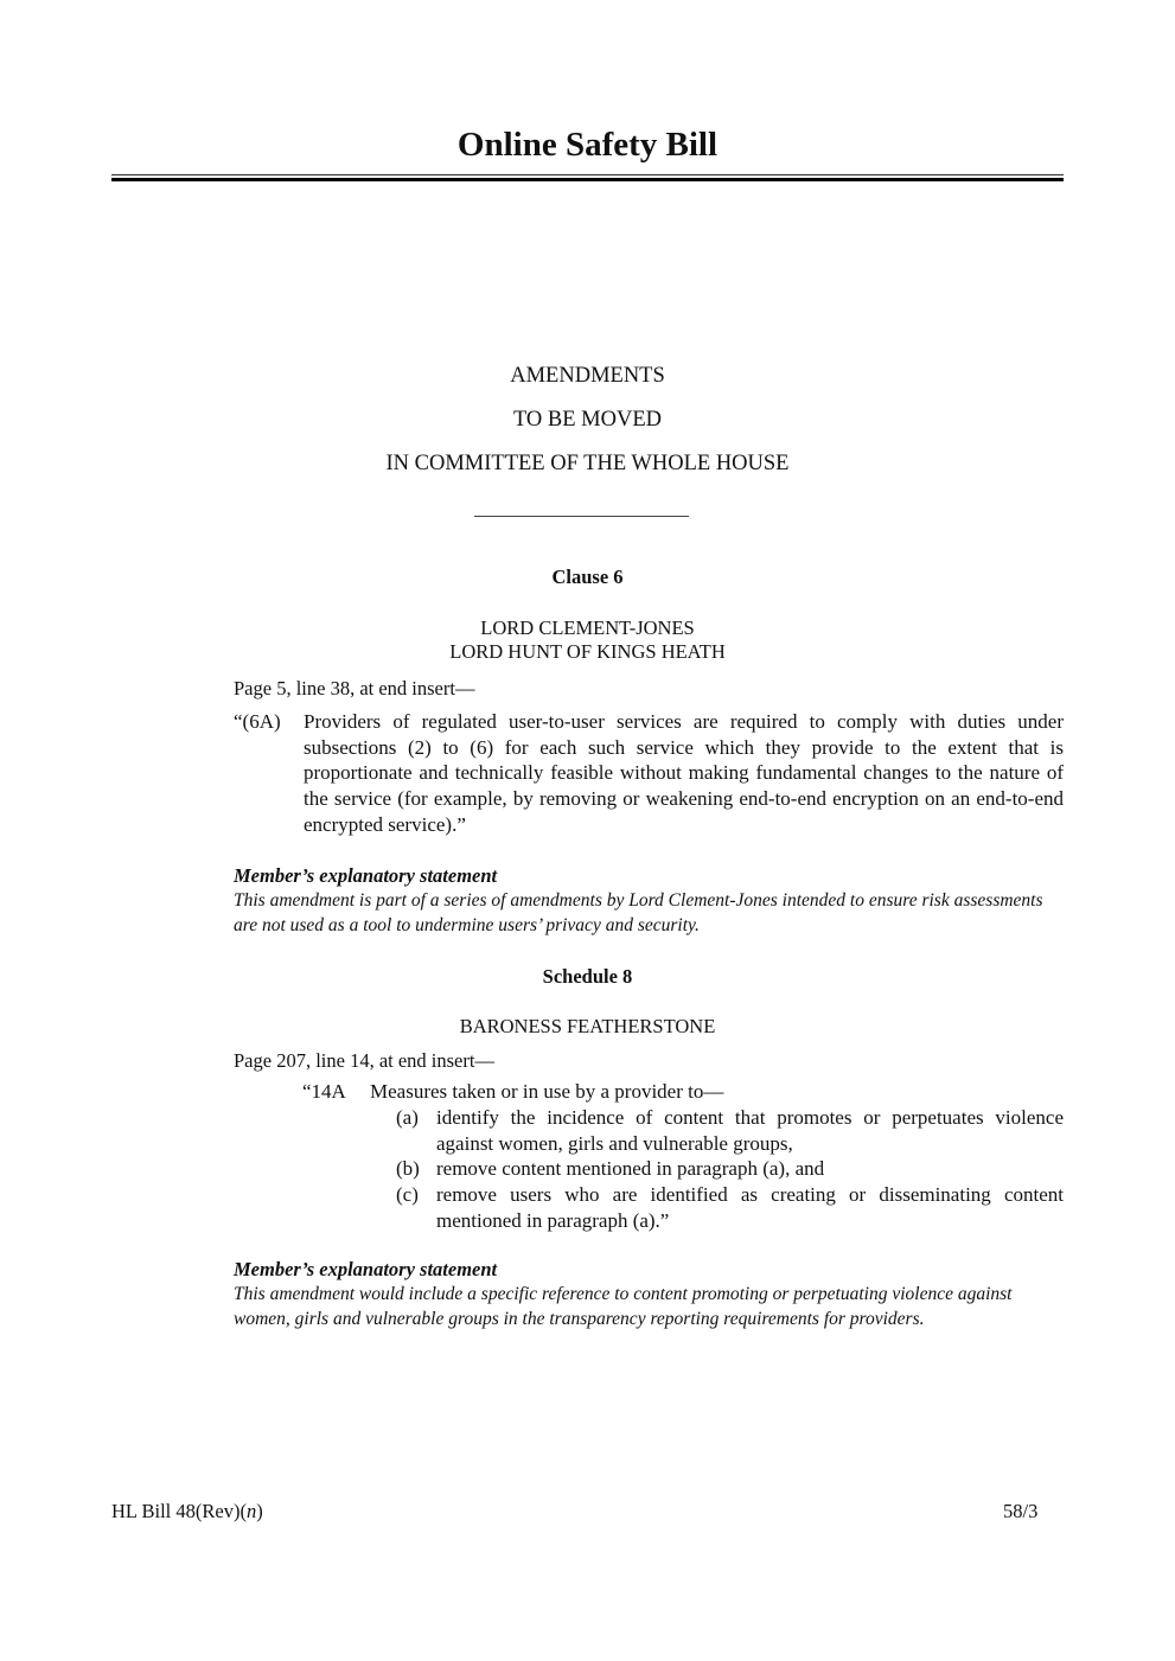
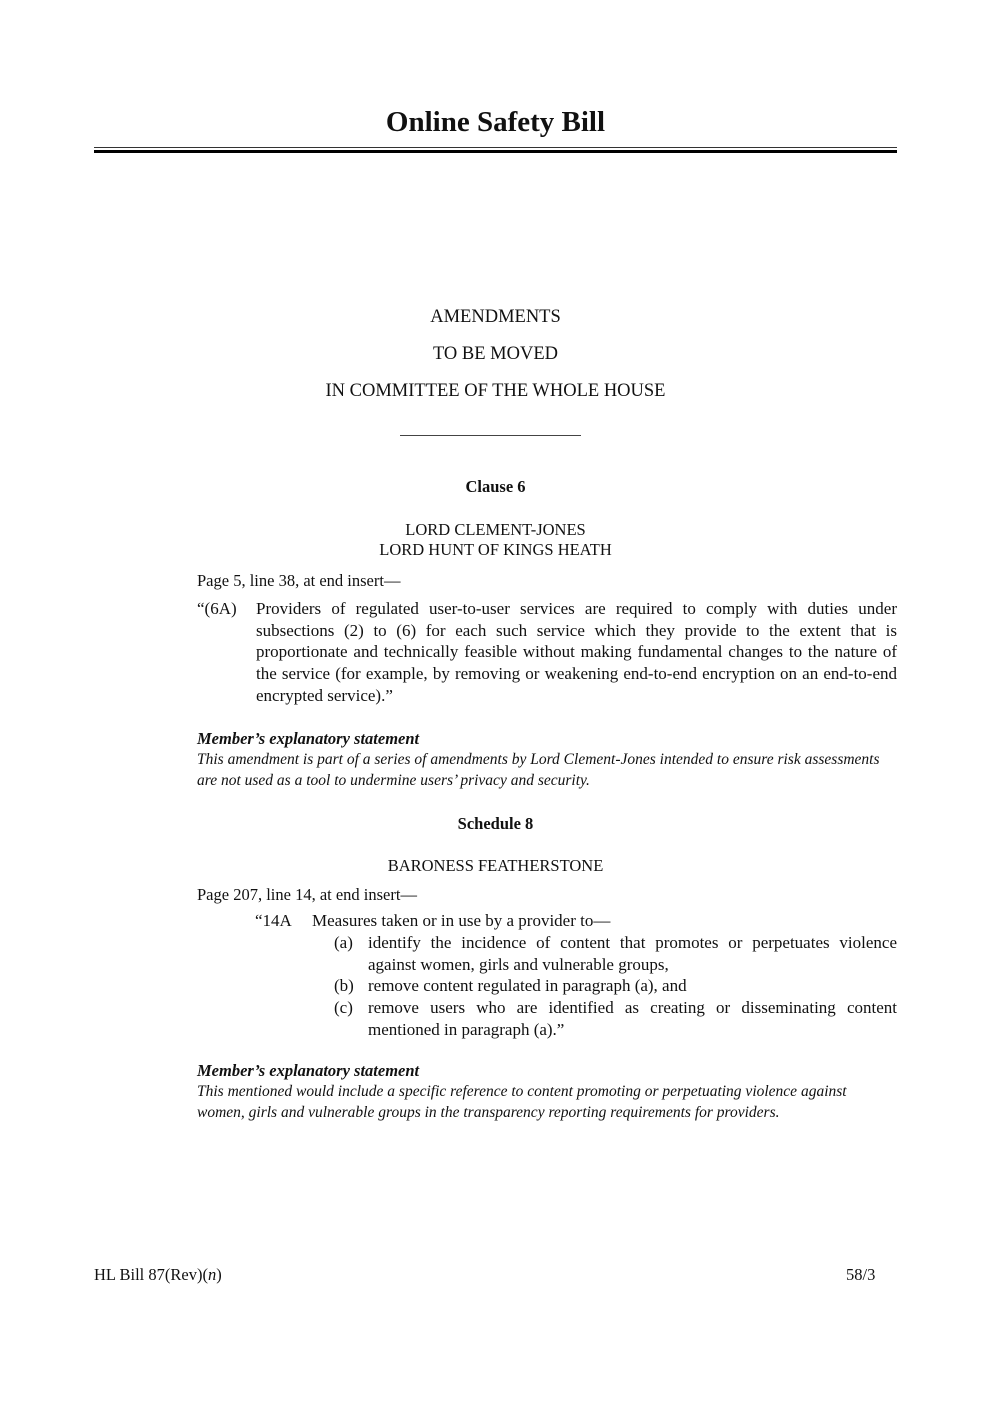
  Online Safety Bill
  AMENDMENTS
  TO BE MOVED
  IN COMMITTEE OF THE WHOLE HOUSE
  Clause 6
  LORD CLEMENT-JONES
  LORD HUNT OF KINGS HEATH
  Page 5, line 38, at end insert—
  “(6A)
  Providers of regulated user-to-user services are required to comply with duties under subsections (2) to (6) for each such service which they provide to the extent that is proportionate and technically feasible without making fundamental changes to the nature of the service (for example, by removing or weakening end-to-end encryption on an end-to-end encrypted service).”
  Member’s explanatory statement
  This amendment is part of a series of amendments by Lord Clement-Jones intended to ensure risk assessments are not used as a tool to undermine users’ privacy and security.
  Schedule 8
  BARONESS FEATHERSTONE
  Page 207, line 14, at end insert—
  “14A
  Measures taken or in use by a provider to—
  (a)
  identify the incidence of content that promotes or perpetuates violence against women, girls and vulnerable groups,
  (b)
- remove content mentioned in paragraph (a), and
+ remove content regulated in paragraph (a), and
  (c)
  remove users who are identified as creating or disseminating content mentioned in paragraph (a).”
  Member’s explanatory statement
- This amendment would include a specific reference to content promoting or perpetuating violence against women, girls and vulnerable groups in the transparency reporting requirements for providers.
+ This mentioned would include a specific reference to content promoting or perpetuating violence against women, girls and vulnerable groups in the transparency reporting requirements for providers.
- HL Bill 48(Rev)(n)
+ HL Bill 87(Rev)(n)
  58/3
